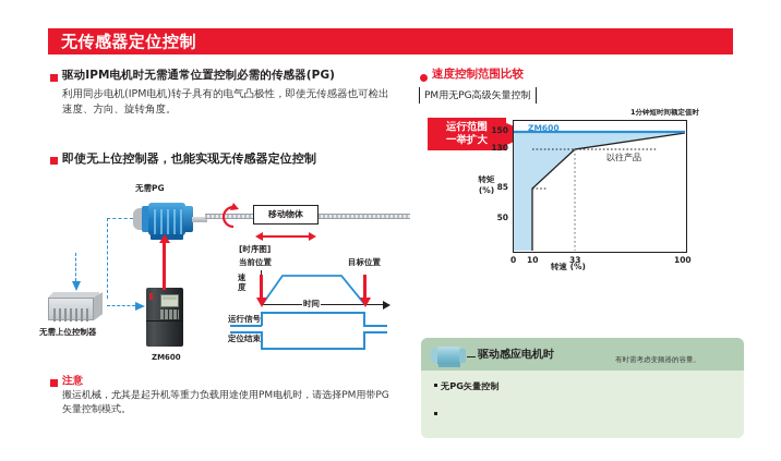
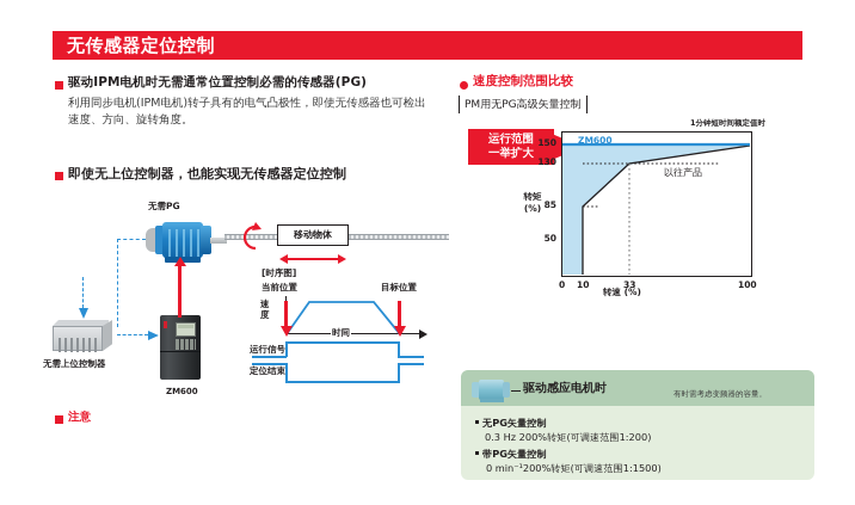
  无传感器定位控制
  驱动IPM电机时无需通常位置控制必需的传感器(PG)
  利用同步电机(IPM电机)转子具有的电气凸极性，即使无传感器也可检出速度、方向、旋转角度。
  即使无上位控制器，也能实现无传感器定位控制
  无需PG
  移动物体
  无需上位控制器
  ZM600
  [时序图]
  当前位置
  目标位置
  速度
  时间
  运行信号
  定位结束
  注意
- 搬运机械，尤其是起升机等重力负载用途使用PM电机时，请选择PM用带PG矢量控制模式。
  速度控制范围比较
  PM用无PG高级矢量控制
  运行范围
  一举扩大
  1分钟短时间额定值时
  150
  130
  85
  50
  0
  10
  33
  100
  转矩 (%)
  转速 (%)
  ZM600
  以往产品
  驱动感应电机时
  有时需考虑变频器的容量。
  无PG矢量控制
+ 0.3 Hz 200%转矩(可调速范围1:200)
+ 带PG矢量控制
+ 0 min⁻¹200%转矩(可调速范围1:1500)
